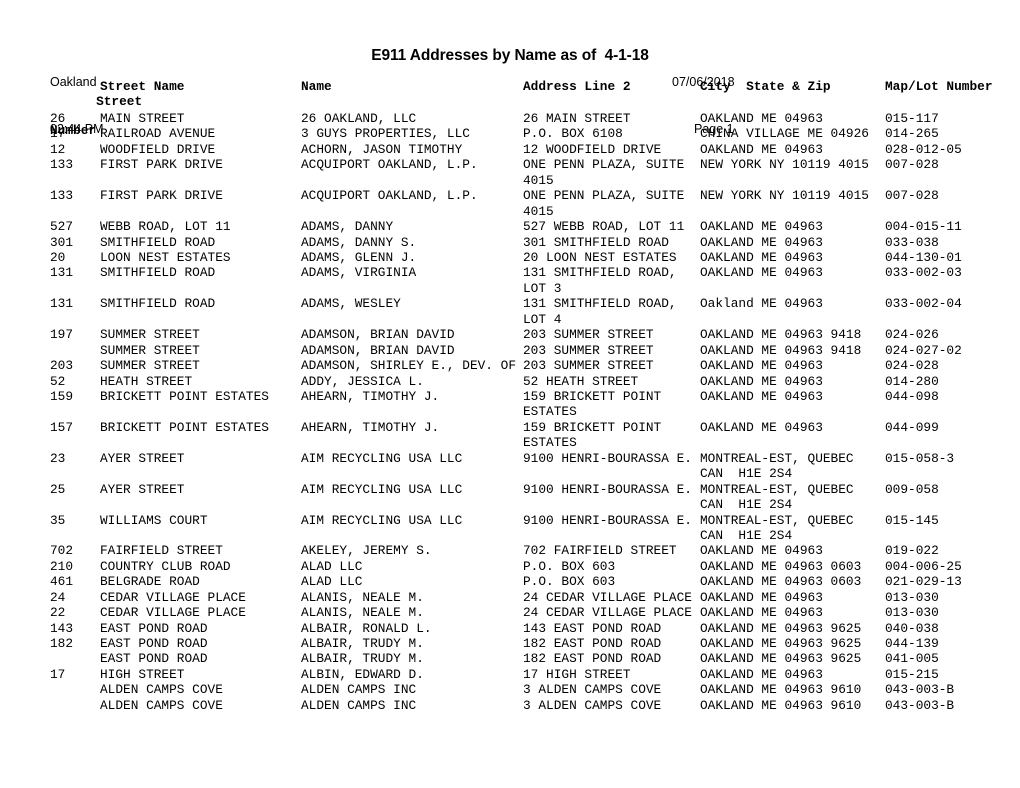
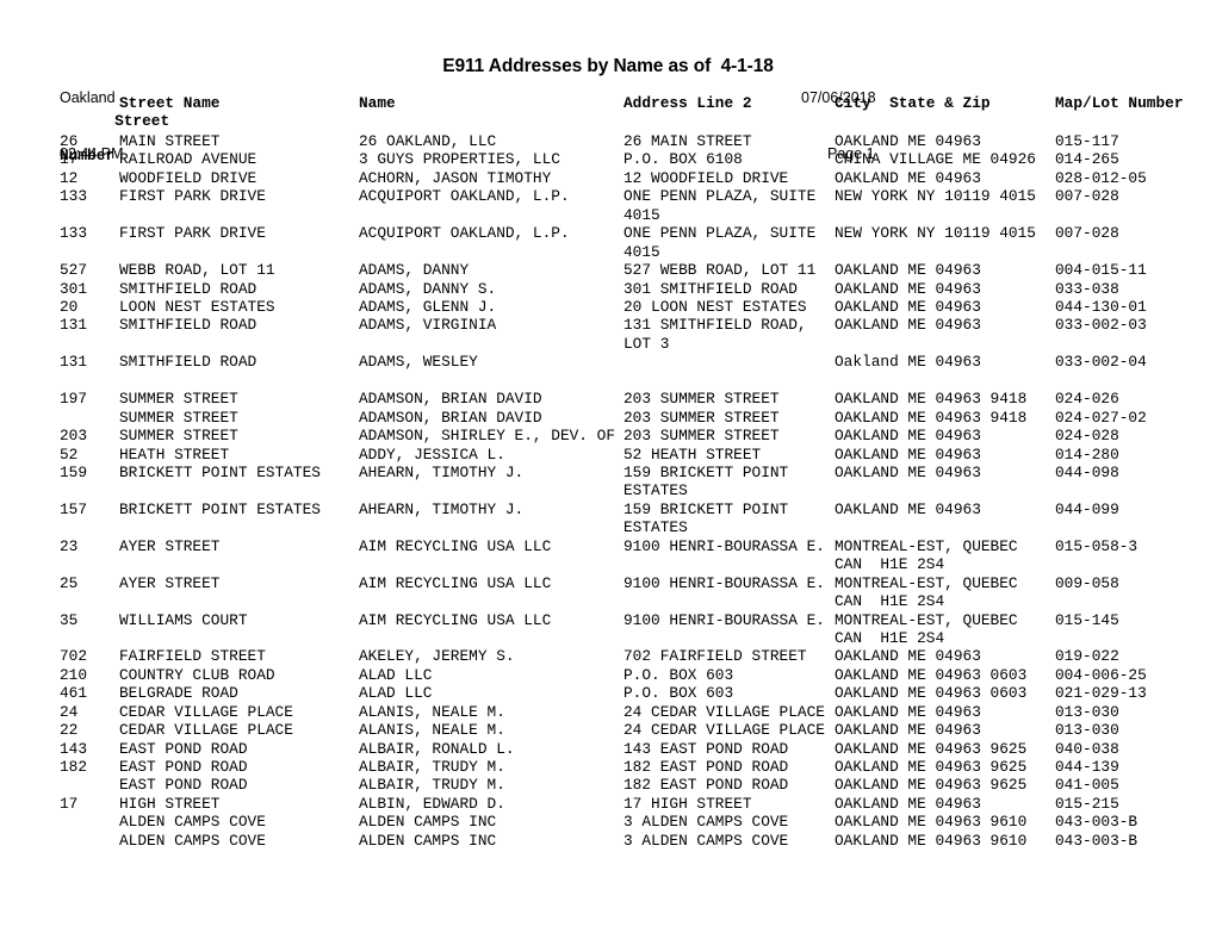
  Oakland
  02:44 PM
  E911 Addresses by Name as of 4-1-18
  07/06/2018
  Page 1
  Street
  Number
  Street Name
  Name
  Address Line 2
  City State & Zip
  Map/Lot Number
  26
  MAIN STREET
  26 OAKLAND, LLC
  26 MAIN STREET
  OAKLAND ME 04963
  015-117
  17
  RAILROAD AVENUE
  3 GUYS PROPERTIES, LLC
  P.O. BOX 6108
  CHINA VILLAGE ME 04926
  014-265
  12
  WOODFIELD DRIVE
  ACHORN, JASON TIMOTHY
  12 WOODFIELD DRIVE
  OAKLAND ME 04963
  028-012-05
  133
  FIRST PARK DRIVE
  ACQUIPORT OAKLAND, L.P.
  ONE PENN PLAZA, SUITE 4015
  NEW YORK NY 10119 4015
  007-028
  133
  FIRST PARK DRIVE
  ACQUIPORT OAKLAND, L.P.
  ONE PENN PLAZA, SUITE 4015
  NEW YORK NY 10119 4015
  007-028
  527
  WEBB ROAD, LOT 11
  ADAMS, DANNY
  527 WEBB ROAD, LOT 11
  OAKLAND ME 04963
  004-015-11
  301
  SMITHFIELD ROAD
  ADAMS, DANNY S.
  301 SMITHFIELD ROAD
  OAKLAND ME 04963
  033-038
  20
  LOON NEST ESTATES
  ADAMS, GLENN J.
  20 LOON NEST ESTATES
  OAKLAND ME 04963
  044-130-01
  131
  SMITHFIELD ROAD
  ADAMS, VIRGINIA
  131 SMITHFIELD ROAD, LOT 3
  OAKLAND ME 04963
  033-002-03
  131
  SMITHFIELD ROAD
  ADAMS, WESLEY
- 131 SMITHFIELD ROAD, LOT 4
  Oakland ME 04963
  033-002-04
  197
  SUMMER STREET
  ADAMSON, BRIAN DAVID
  203 SUMMER STREET
  OAKLAND ME 04963 9418
  024-026
  SUMMER STREET
  ADAMSON, BRIAN DAVID
  203 SUMMER STREET
  OAKLAND ME 04963 9418
  024-027-02
  203
  SUMMER STREET
  ADAMSON, SHIRLEY E., DEV. OF
  203 SUMMER STREET
  OAKLAND ME 04963
  024-028
  52
  HEATH STREET
  ADDY, JESSICA L.
  52 HEATH STREET
  OAKLAND ME 04963
  014-280
  159
  BRICKETT POINT ESTATES
  AHEARN, TIMOTHY J.
  159 BRICKETT POINT ESTATES
  OAKLAND ME 04963
  044-098
  157
  BRICKETT POINT ESTATES
  AHEARN, TIMOTHY J.
  159 BRICKETT POINT ESTATES
  OAKLAND ME 04963
  044-099
  23
  AYER STREET
  AIM RECYCLING USA LLC
  9100 HENRI-BOURASSA E.
  MONTREAL-EST, QUEBEC CAN H1E 2S4
  015-058-3
  25
  AYER STREET
  AIM RECYCLING USA LLC
  9100 HENRI-BOURASSA E.
  MONTREAL-EST, QUEBEC CAN H1E 2S4
  009-058
  35
  WILLIAMS COURT
  AIM RECYCLING USA LLC
  9100 HENRI-BOURASSA E.
  MONTREAL-EST, QUEBEC CAN H1E 2S4
  015-145
  702
  FAIRFIELD STREET
  AKELEY, JEREMY S.
  702 FAIRFIELD STREET
  OAKLAND ME 04963
  019-022
  210
  COUNTRY CLUB ROAD
  ALAD LLC
  P.O. BOX 603
  OAKLAND ME 04963 0603
  004-006-25
  461
  BELGRADE ROAD
  ALAD LLC
  P.O. BOX 603
  OAKLAND ME 04963 0603
  021-029-13
  24
  CEDAR VILLAGE PLACE
  ALANIS, NEALE M.
  24 CEDAR VILLAGE PLACE
  OAKLAND ME 04963
  013-030
  22
  CEDAR VILLAGE PLACE
  ALANIS, NEALE M.
  24 CEDAR VILLAGE PLACE
  OAKLAND ME 04963
  013-030
  143
  EAST POND ROAD
  ALBAIR, RONALD L.
  143 EAST POND ROAD
  OAKLAND ME 04963 9625
  040-038
  182
  EAST POND ROAD
  ALBAIR, TRUDY M.
  182 EAST POND ROAD
  OAKLAND ME 04963 9625
  044-139
  EAST POND ROAD
  ALBAIR, TRUDY M.
  182 EAST POND ROAD
  OAKLAND ME 04963 9625
  041-005
  17
  HIGH STREET
  ALBIN, EDWARD D.
  17 HIGH STREET
  OAKLAND ME 04963
  015-215
  ALDEN CAMPS COVE
  ALDEN CAMPS INC
  3 ALDEN CAMPS COVE
  OAKLAND ME 04963 9610
  043-003-B
  ALDEN CAMPS COVE
  ALDEN CAMPS INC
  3 ALDEN CAMPS COVE
  OAKLAND ME 04963 9610
  043-003-B
